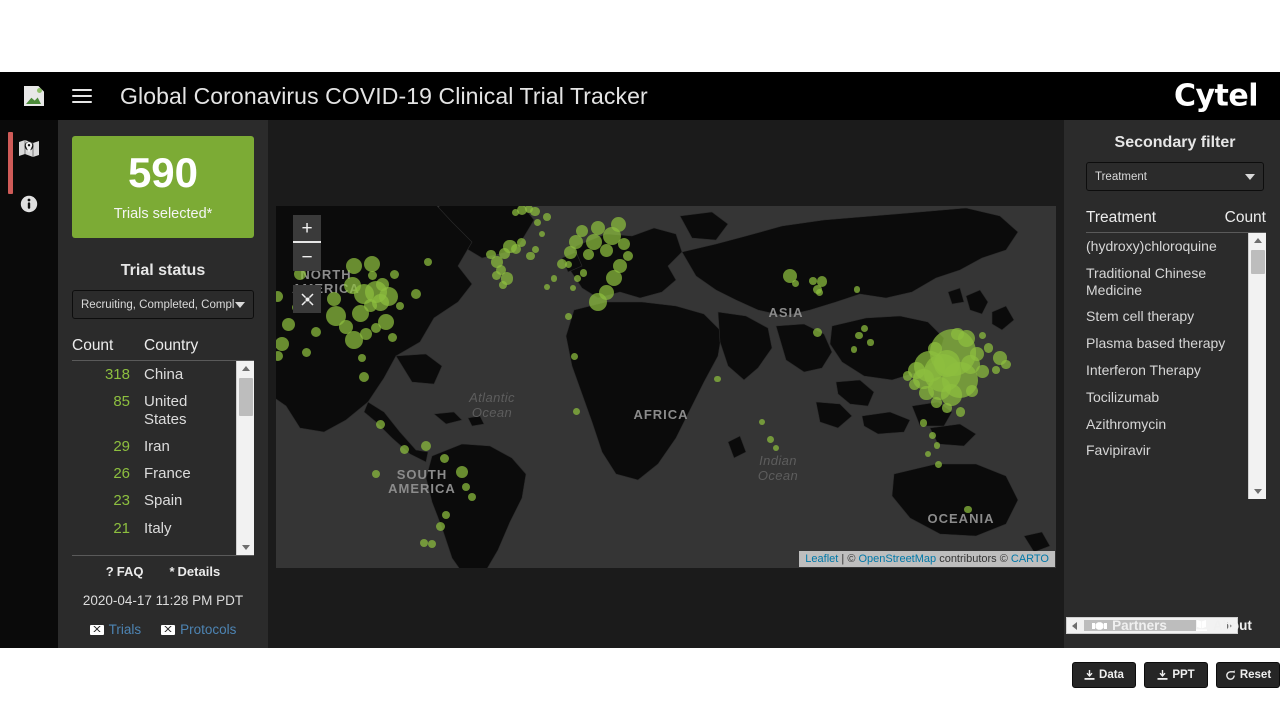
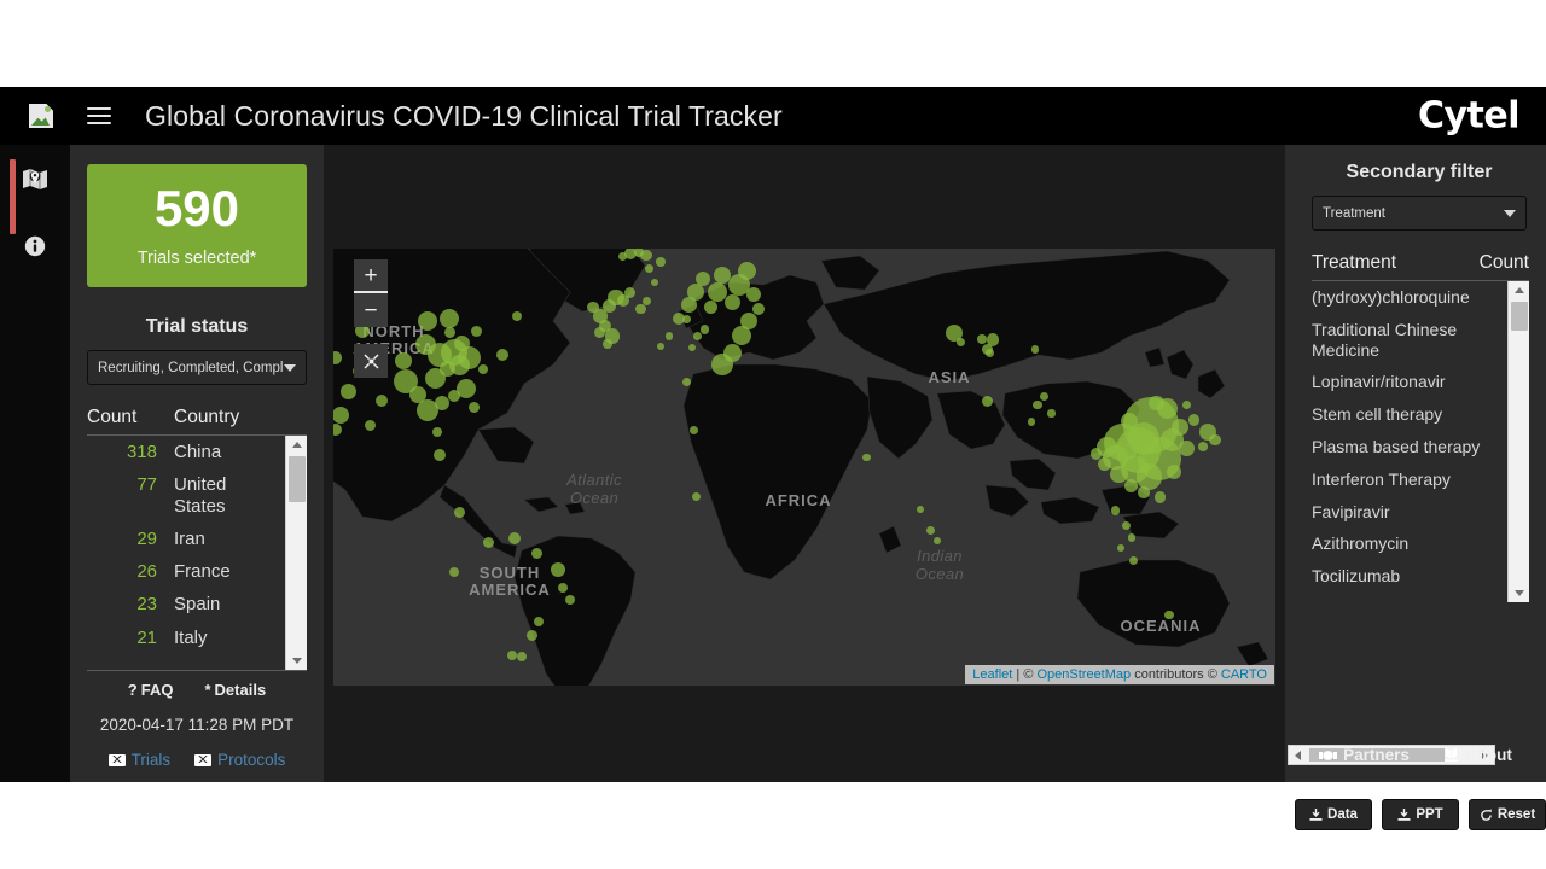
  Global Coronavirus COVID-19 Clinical Trial Tracker
  Cytel
  590
  Trials selected*
  Trial status
  Recruiting, Completed, Compl
  Count
  Country
  318
  China
- 85
+ 77
  United States
  29
  Iran
  26
  France
  23
  Spain
  21
  Italy
  ? FAQ
  * Details
  2020-04-17 11:28 PM PDT
  Trials
  Protocols
  NORTH
  SOUTH
  AMERICA
  AFRICA
  ASIA
  OCEANIA
  Atlantic
  Ocean
  Indian
  Ocean
  +
  −
  Leaflet | © OpenStreetMap contributors © CARTO
  Secondary filter
  Treatment
  Treatment
  Count
  (hydroxy)chloroquine
  Traditional Chinese Medicine
+ Lopinavir/ritonavir
  Stem cell therapy
  Plasma based therapy
  Interferon Therapy
- Tocilizumab
+ Favipiravir
  Azithromycin
- Favipiravir
+ Tocilizumab
  Partners
  About
  Data
  PPT
  Reset
